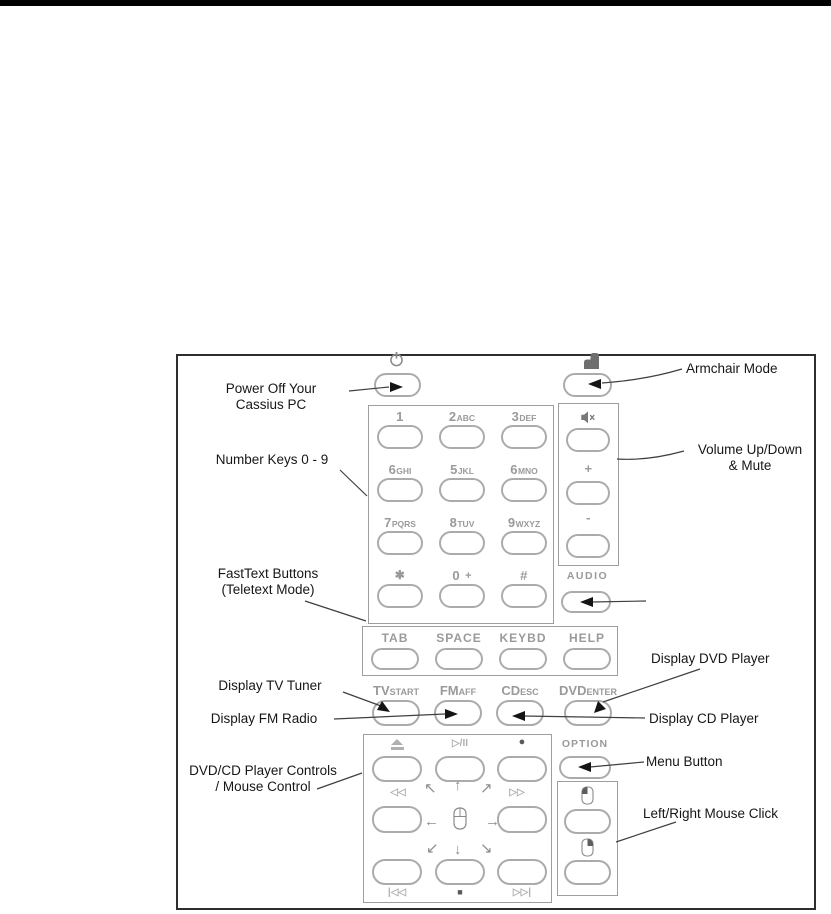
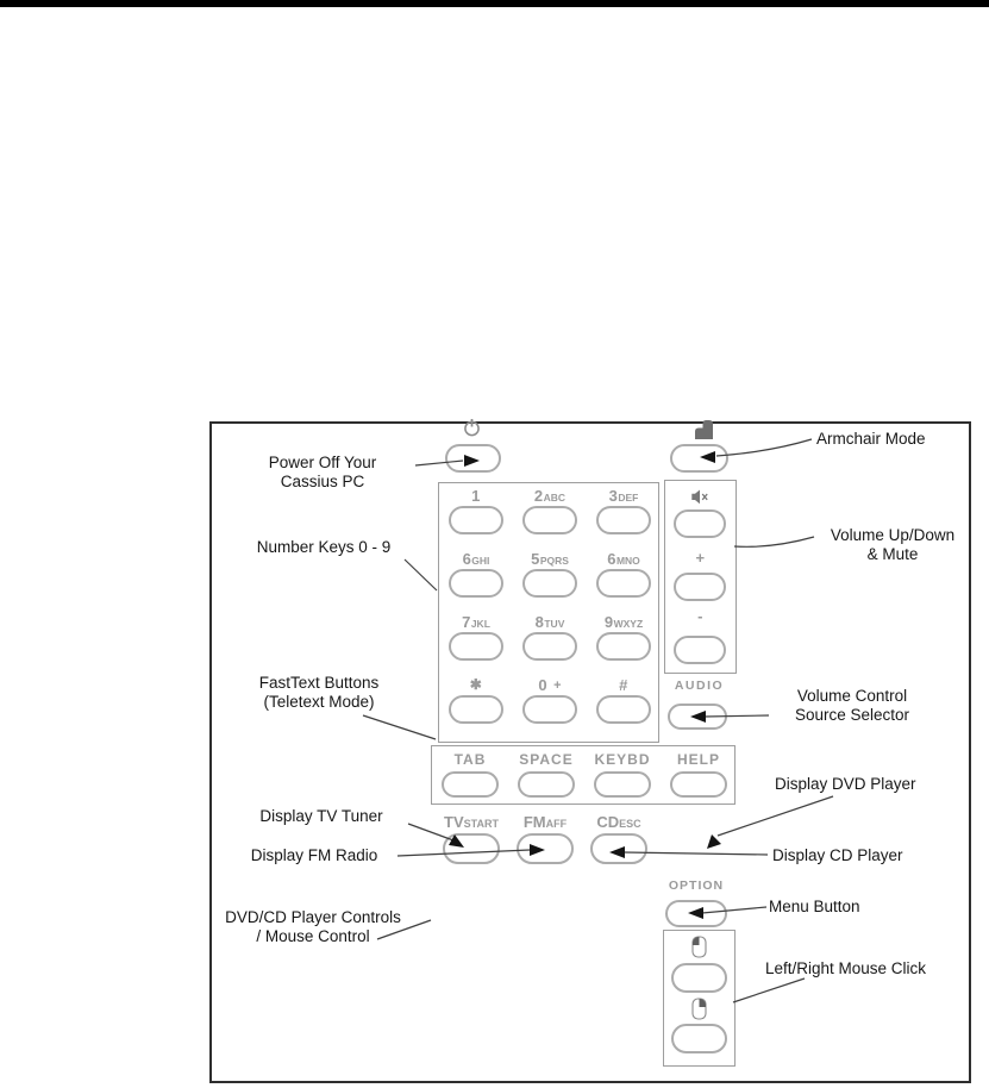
  1
  2ABC
  3DEF
  6GHI
- 5JKL
+ 5PQRS
  6MNO
- 7PQRS
+ 7JKL
  8TUV
  9WXYZ
  ✱
  0 +
  #
  +
  -
  AUDIO
  TAB
  SPACE
  KEYBD
  HELP
  TVSTART
  FMAFF
  CDESC
- DVDENTER
- ▷/II
- ●
- ↖
- ↑
- ↗
- ◁◁
- ▷▷
- ←
- →
- ↙
- ↓
- ↘
- |◁◁
- ■
- ▷▷|
  OPTION
  Power Off Your
  Cassius PC
  Number Keys 0 - 9
  FastText Buttons
  (Teletext Mode)
  Display TV Tuner
  Display FM Radio
  DVD/CD Player Controls
  / Mouse Control
  Armchair Mode
  Volume Up/Down
  & Mute
+ Volume Control
+ Source Selector
  Display DVD Player
  Display CD Player
  Menu Button
  Left/Right Mouse Click
